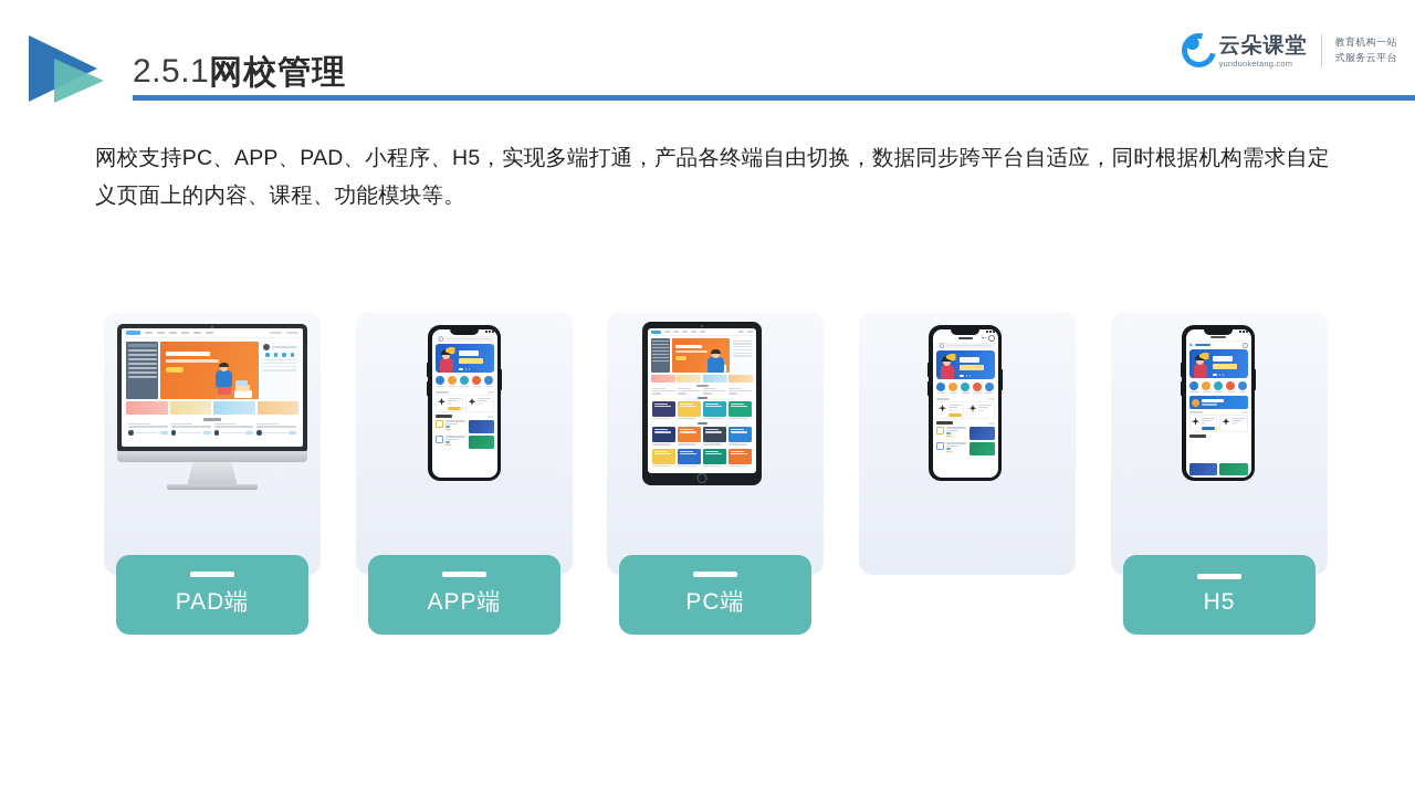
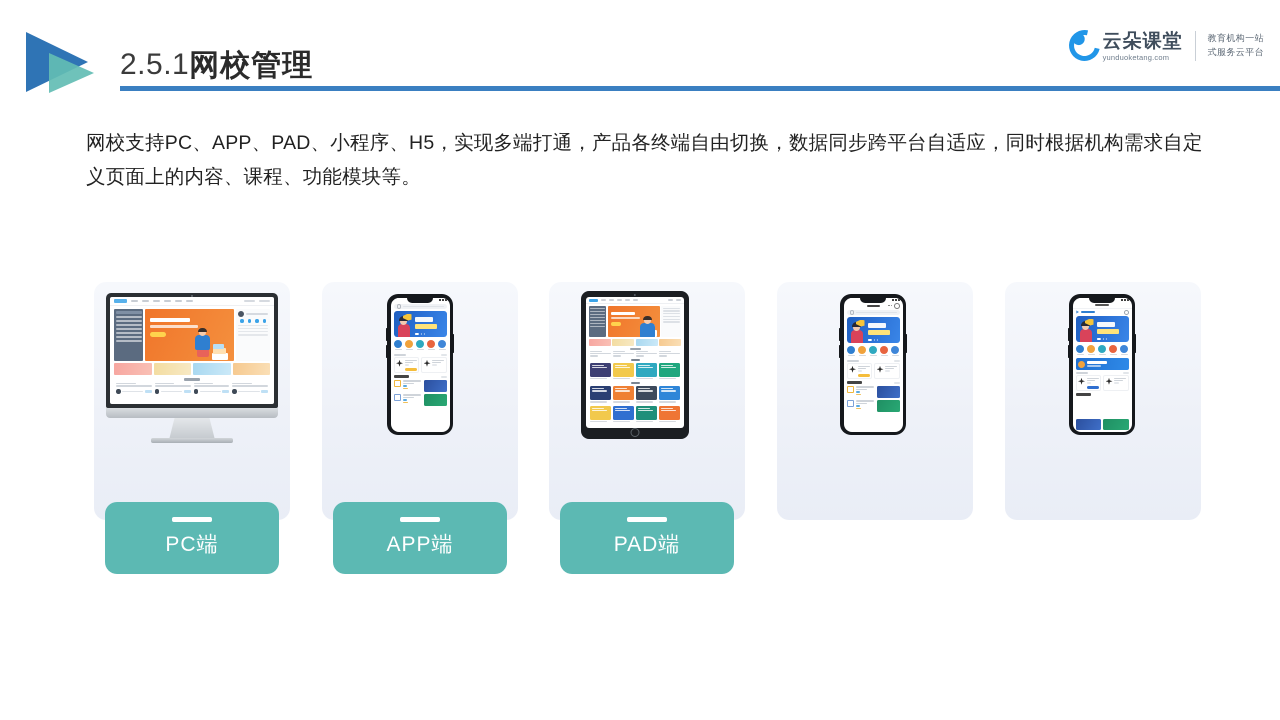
  2.5.1
  网校管理
  云朵课堂
  yunduoketang.com
  教育机构一站
  式服务云平台
  网校支持PC、APP、PAD、小程序、H5，实现多端打通，产品各终端自由切换，数据同步跨平台自适应，同时根据机构需求自定义页面上的内容、课程、功能模块等。
- PAD端
+ PC端
  APP端
- PC端
+ PAD端
- H5
